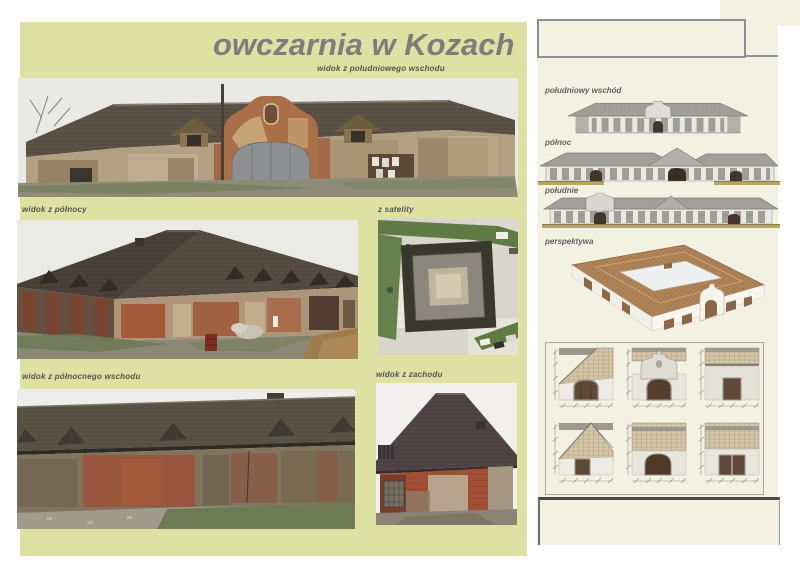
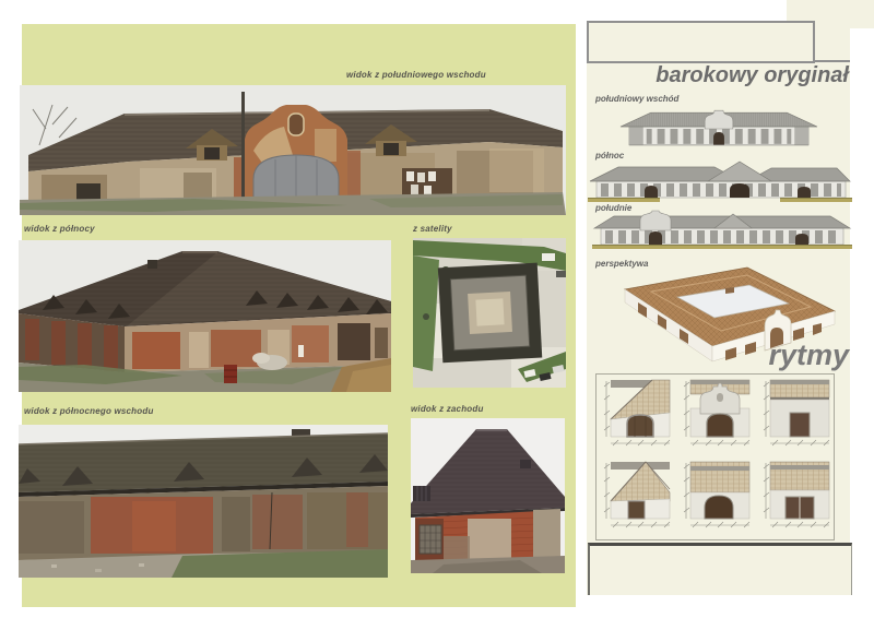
- owczarnia w Kozach
  widok z południowego wschodu
  widok z północy
  z satelity
  widok z północnego wschodu
  widok z zachodu
+ barokowy oryginał
  południowy wschód
  północ
  południe
  perspektywa
+ rytmy
